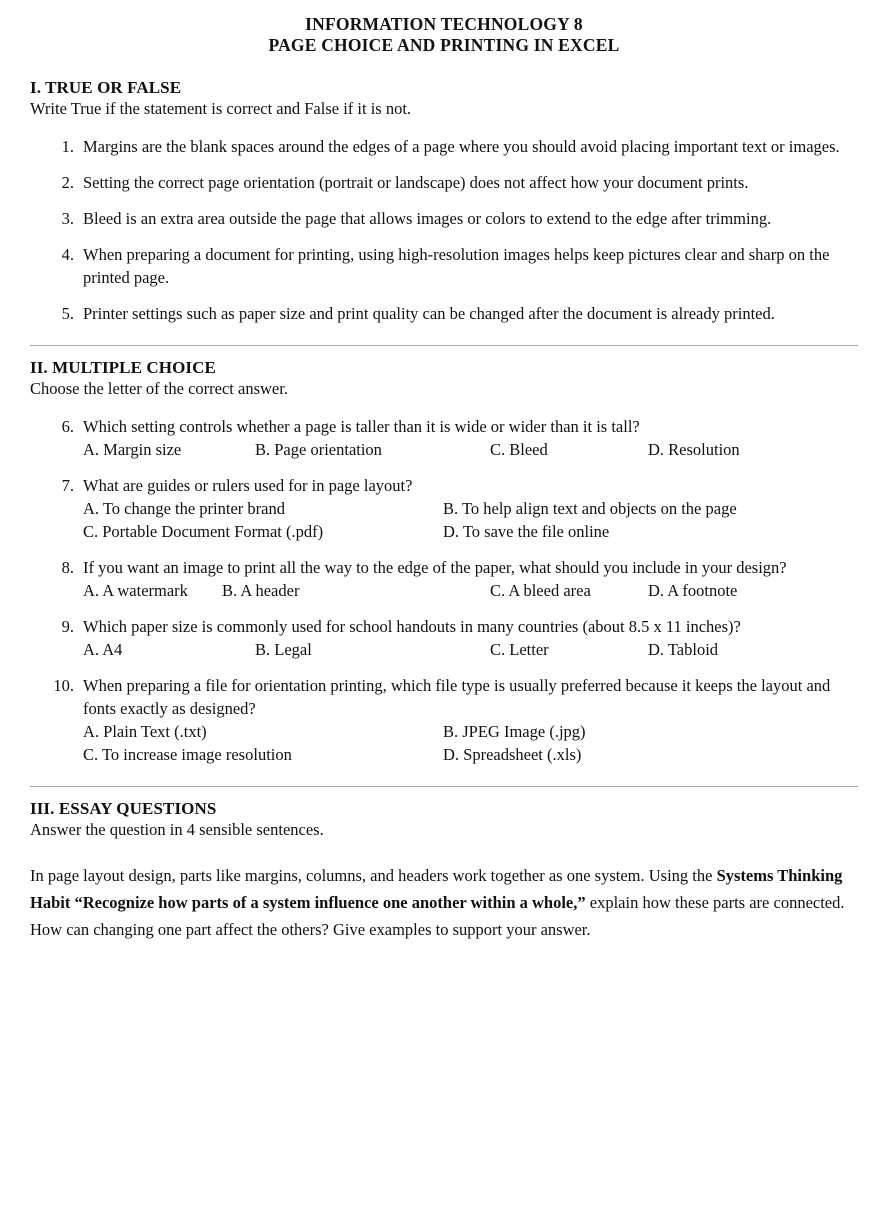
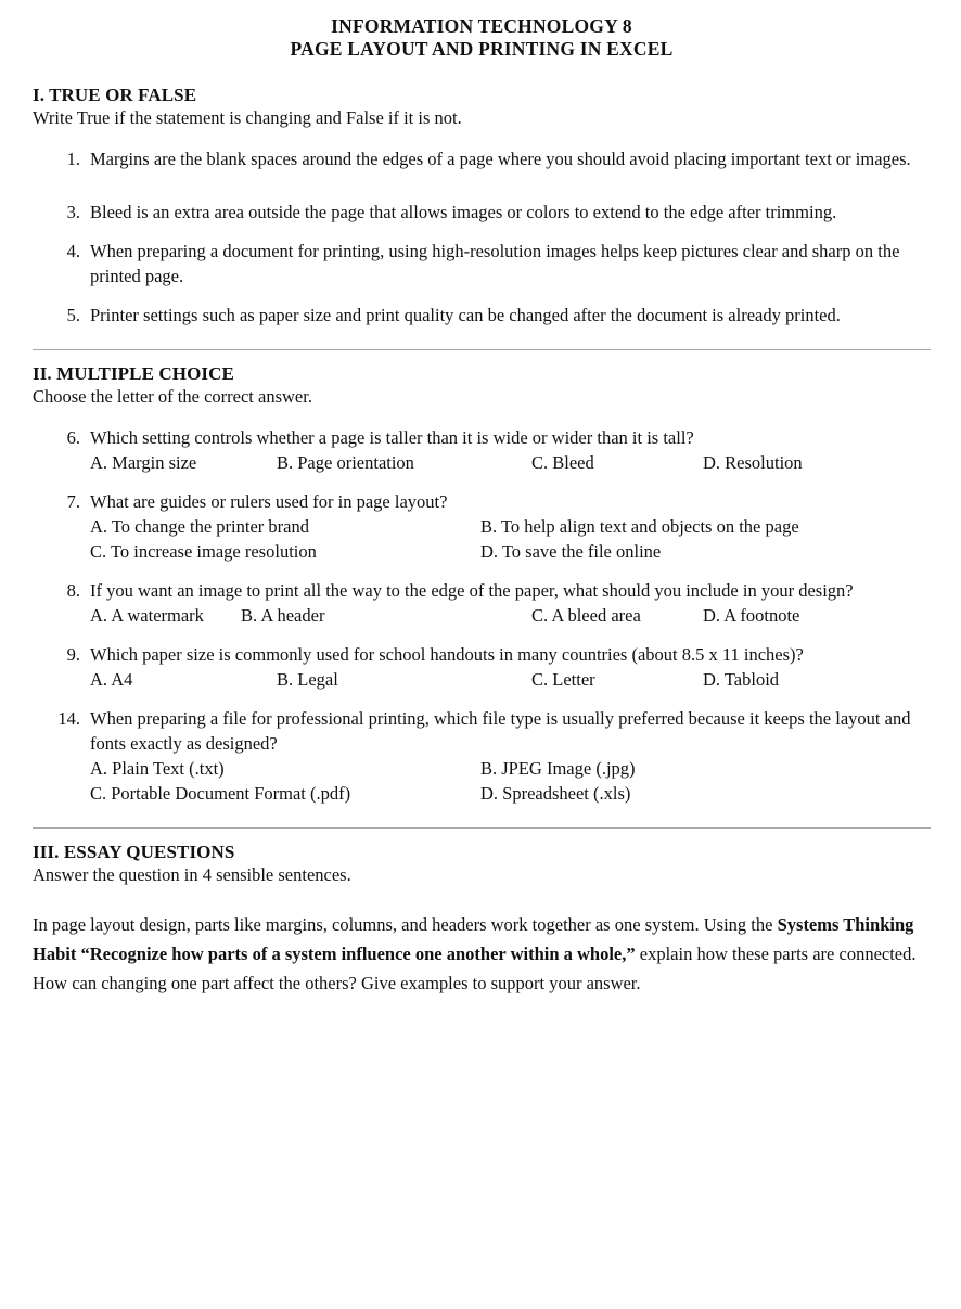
  INFORMATION TECHNOLOGY 8
- PAGE CHOICE AND PRINTING IN EXCEL
+ PAGE LAYOUT AND PRINTING IN EXCEL
  I. TRUE OR FALSE
- Write True if the statement is correct and False if it is not.
+ Write True if the statement is changing and False if it is not.
  1.
  Margins are the blank spaces around the edges of a page where you should avoid placing important text or images.
- 2.
- Setting the correct page orientation (portrait or landscape) does not affect how your document prints.
  3.
  Bleed is an extra area outside the page that allows images or colors to extend to the edge after trimming.
  4.
  When preparing a document for printing, using high-resolution images helps keep pictures clear and sharp on the printed page.
  5.
  Printer settings such as paper size and print quality can be changed after the document is already printed.
  II. MULTIPLE CHOICE
  Choose the letter of the correct answer.
  6.
  Which setting controls whether a page is taller than it is wide or wider than it is tall?
  A. Margin size
  B. Page orientation
  C. Bleed
  D. Resolution
  7.
  What are guides or rulers used for in page layout?
  A. To change the printer brand
  B. To help align text and objects on the page
- C. Portable Document Format (.pdf)
+ C. To increase image resolution
  D. To save the file online
  8.
  If you want an image to print all the way to the edge of the paper, what should you include in your design?
  A. A watermark
  B. A header
  C. A bleed area
  D. A footnote
  9.
  Which paper size is commonly used for school handouts in many countries (about 8.5 x 11 inches)?
  A. A4
  B. Legal
  C. Letter
  D. Tabloid
- 10.
+ 14.
- When preparing a file for orientation printing, which file type is usually preferred because it keeps the layout and fonts exactly as designed?
+ When preparing a file for professional printing, which file type is usually preferred because it keeps the layout and fonts exactly as designed?
  A. Plain Text (.txt)
  B. JPEG Image (.jpg)
- C. To increase image resolution
+ C. Portable Document Format (.pdf)
  D. Spreadsheet (.xls)
  III. ESSAY QUESTIONS
  Answer the question in 4 sensible sentences.
  In page layout design, parts like margins, columns, and headers work together as one system. Using the Systems Thinking Habit “Recognize how parts of a system influence one another within a whole,” explain how these parts are connected. How can changing one part affect the others? Give examples to support your answer.
